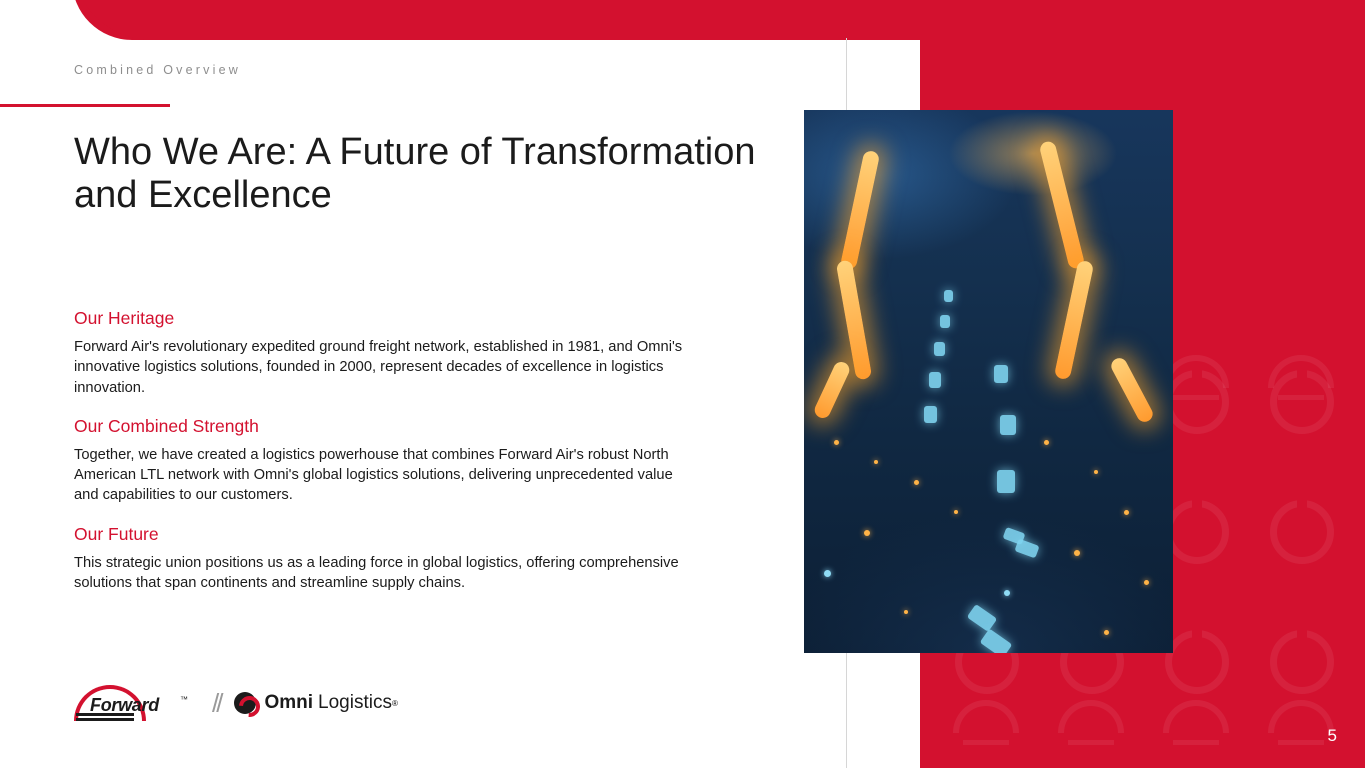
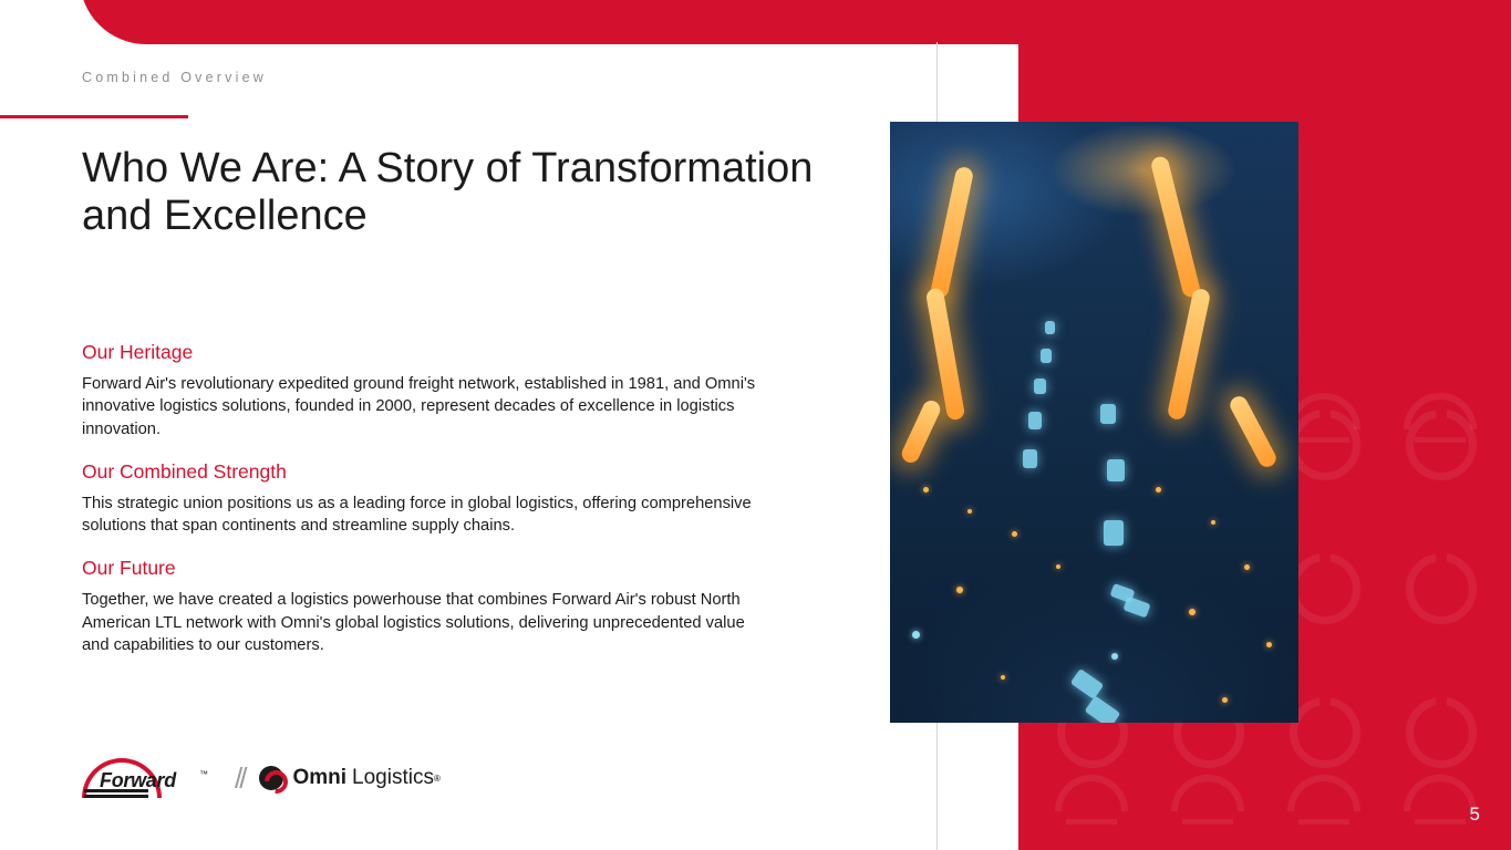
  Combined Overview
- Who We Are: A Future of Transformation and Excellence
+ Who We Are: A Story of Transformation and Excellence
  Our Heritage
  Forward Air's revolutionary expedited ground freight network, established in 1981, and Omni's innovative logistics solutions, founded in 2000, represent decades of excellence in logistics innovation.
  Our Combined Strength
- Together, we have created a logistics powerhouse that combines Forward Air's robust North American LTL network with Omni's global logistics solutions, delivering unprecedented value and capabilities to our customers.
+ This strategic union positions us as a leading force in global logistics, offering comprehensive solutions that span continents and streamline supply chains.
  Our Future
- This strategic union positions us as a leading force in global logistics, offering comprehensive solutions that span continents and streamline supply chains.
+ Together, we have created a logistics powerhouse that combines Forward Air's robust North American LTL network with Omni's global logistics solutions, delivering unprecedented value and capabilities to our customers.
  Forward
  ™
  //
  Omni
  Logistics
  ®
  5
